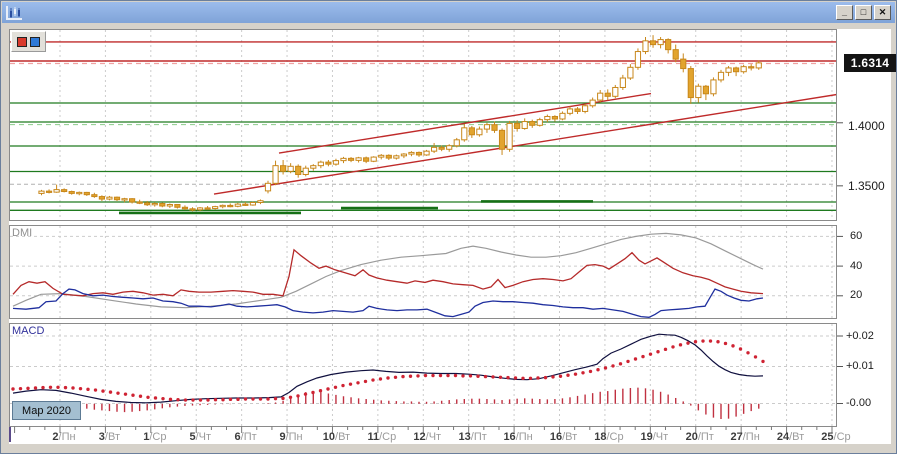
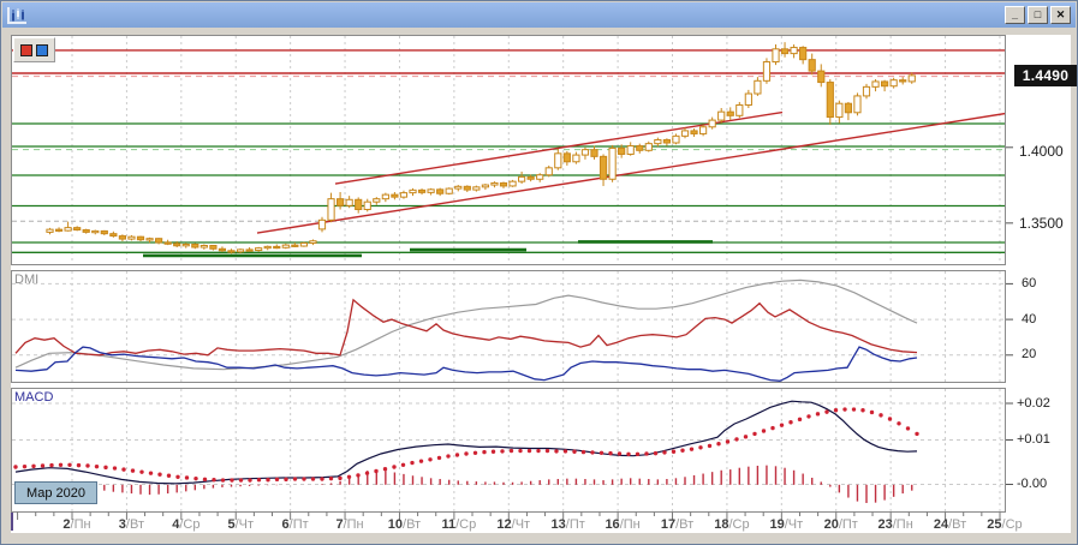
  _
  □
  ✕
  DMI
  MACD
- 1.6314
+ 1.4490
  1.4000
  1.3500
  60
  40
  20
  +0.02
  +0.01
  -0.00
  Мар 2020
  2/Пн
  3/Вт
- 1/Ср
+ 4/Ср
  5/Чт
  6/Пт
- 9/Пн
+ 7/Пн
  10/Вт
  11/Ср
  12/Чт
  13/Пт
  16/Пн
- 16/Вт
+ 17/Вт
  18/Ср
  19/Чт
  20/Пт
- 27/Пн
+ 23/Пн
  24/Вт
  25/Ср
